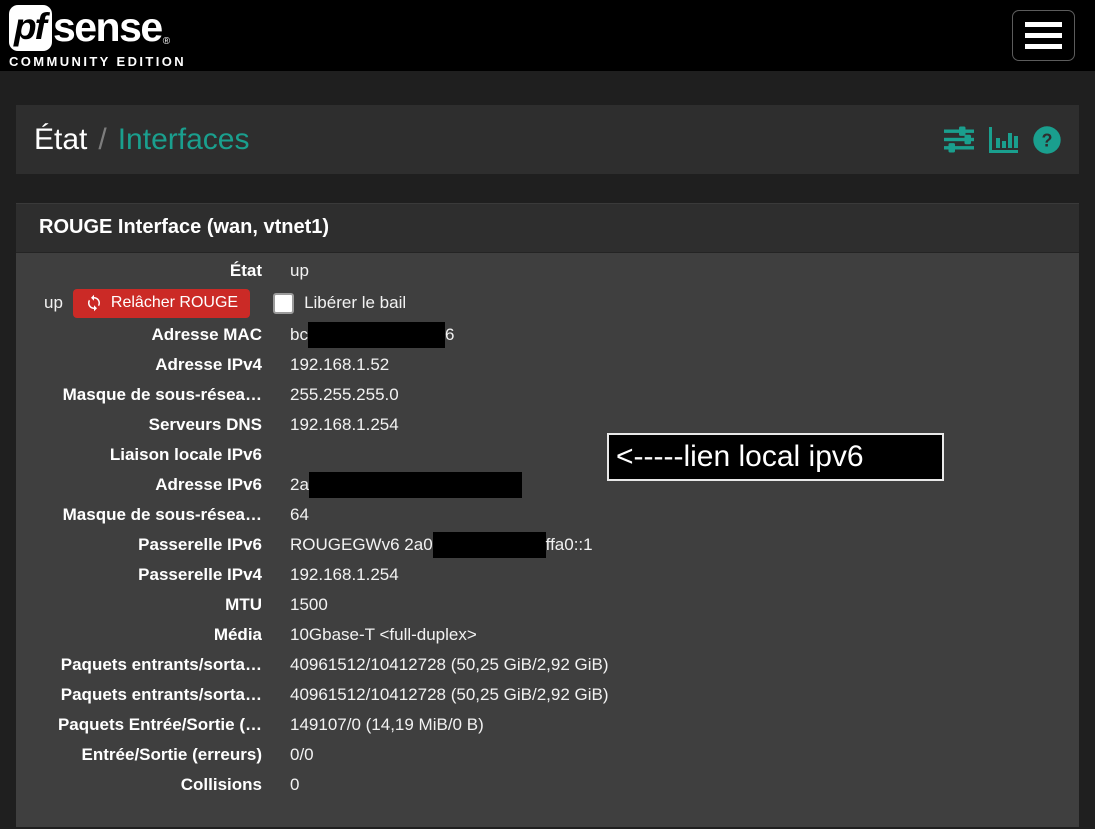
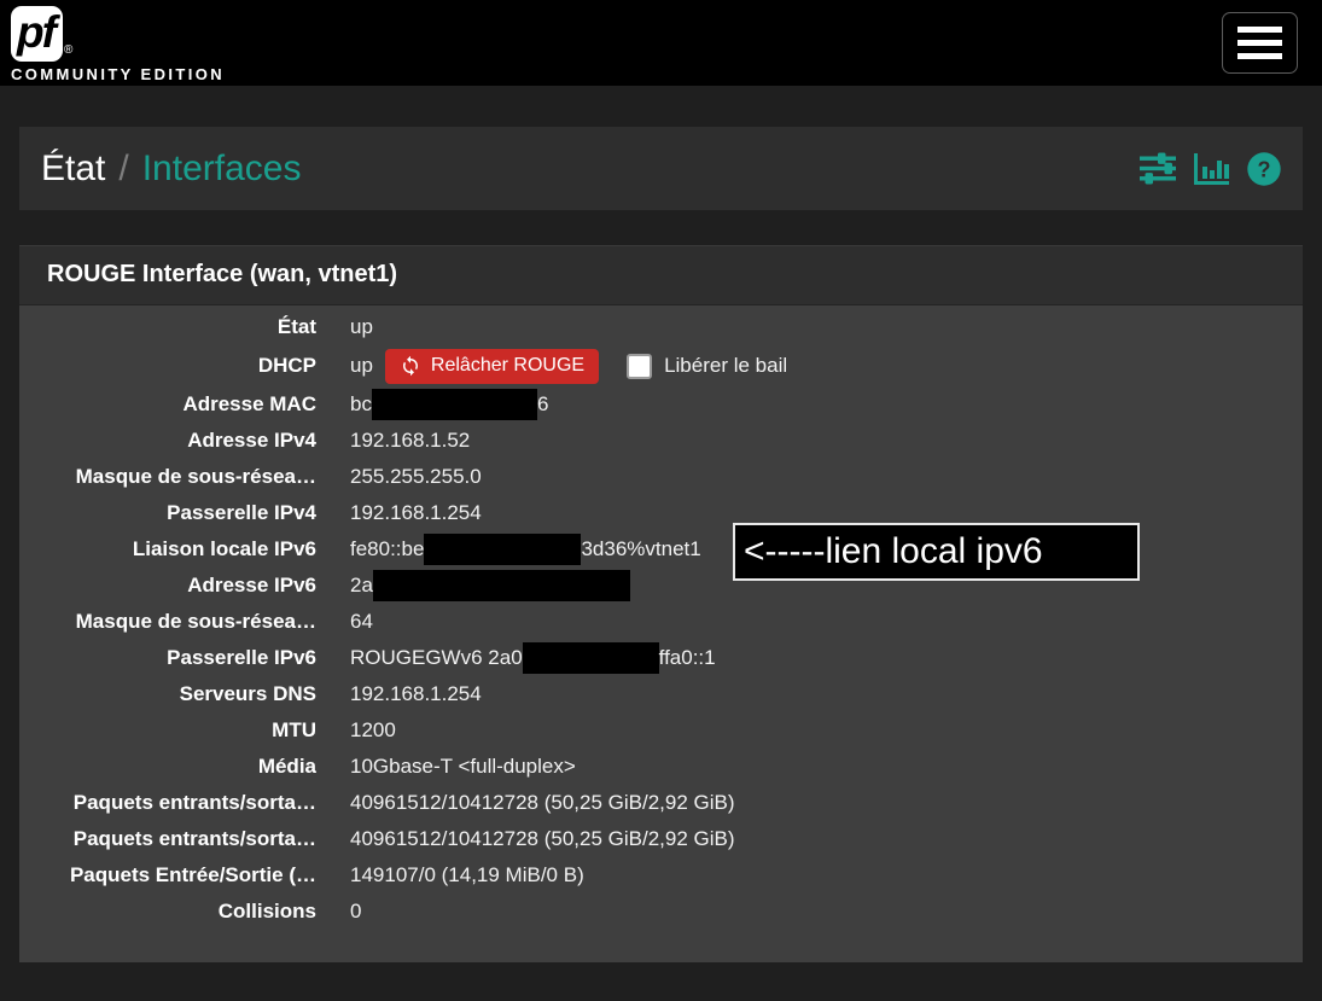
  pf
- sense
  ®
  COMMUNITY EDITION
  État
  /
  Interfaces
  ?
  ROUGE Interface (wan, vtnet1)
  État
  up
+ DHCP
  up
  Relâcher ROUGE
  Libérer le bail
  Adresse MAC
  bc
  6
  Adresse IPv4
  192.168.1.52
  Masque de sous-résea…
  255.255.255.0
- Serveurs DNS
+ Passerelle IPv4
  192.168.1.254
  Liaison locale IPv6
+ fe80::be
+ 3d36%vtnet1
  Adresse IPv6
  2a
  Masque de sous-résea…
  64
  Passerelle IPv6
  ROUGEGWv6 2a0
  ffa0::1
- Passerelle IPv4
+ Serveurs DNS
  192.168.1.254
  MTU
- 1500
+ 1200
  Média
  10Gbase-T <full-duplex>
  Paquets entrants/sorta…
  40961512/10412728 (50,25 GiB/2,92 GiB)
  Paquets entrants/sorta…
  40961512/10412728 (50,25 GiB/2,92 GiB)
  Paquets Entrée/Sortie (…
  149107/0 (14,19 MiB/0 B)
- Entrée/Sortie (erreurs)
- 0/0
  Collisions
  0
  <-----lien local ipv6
